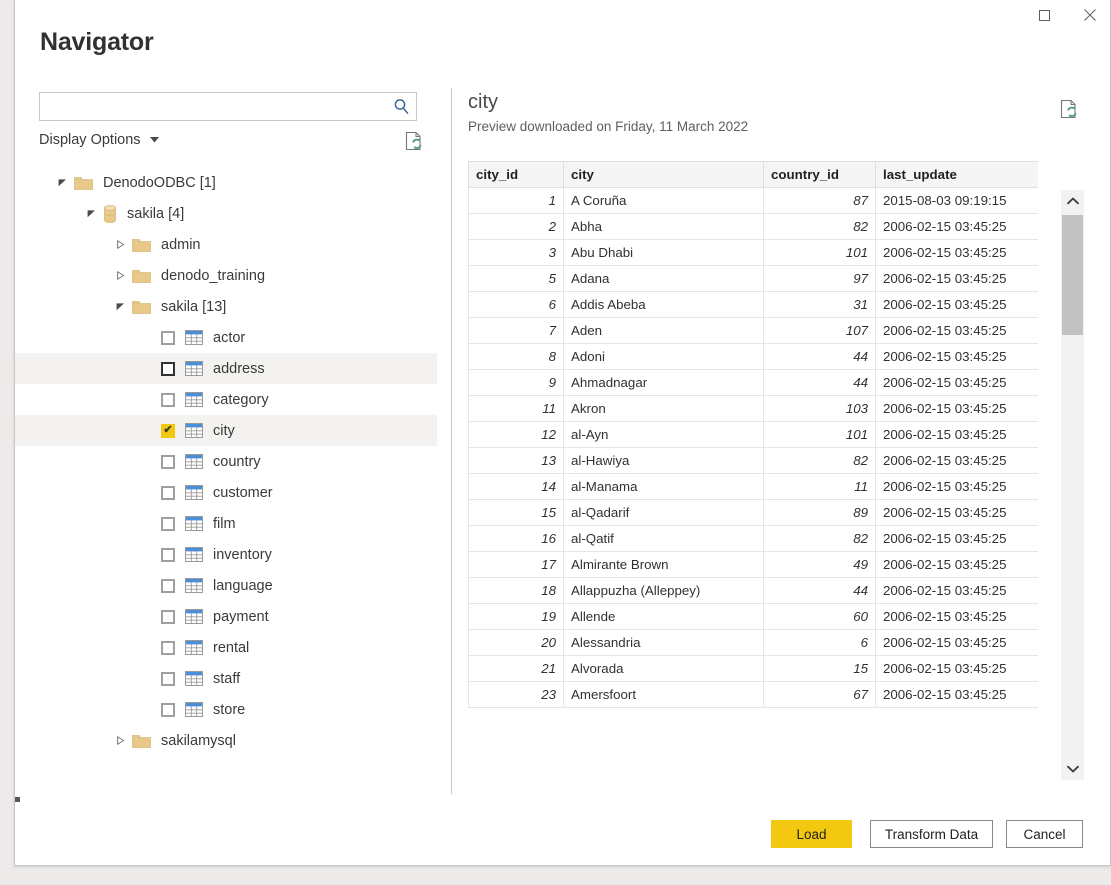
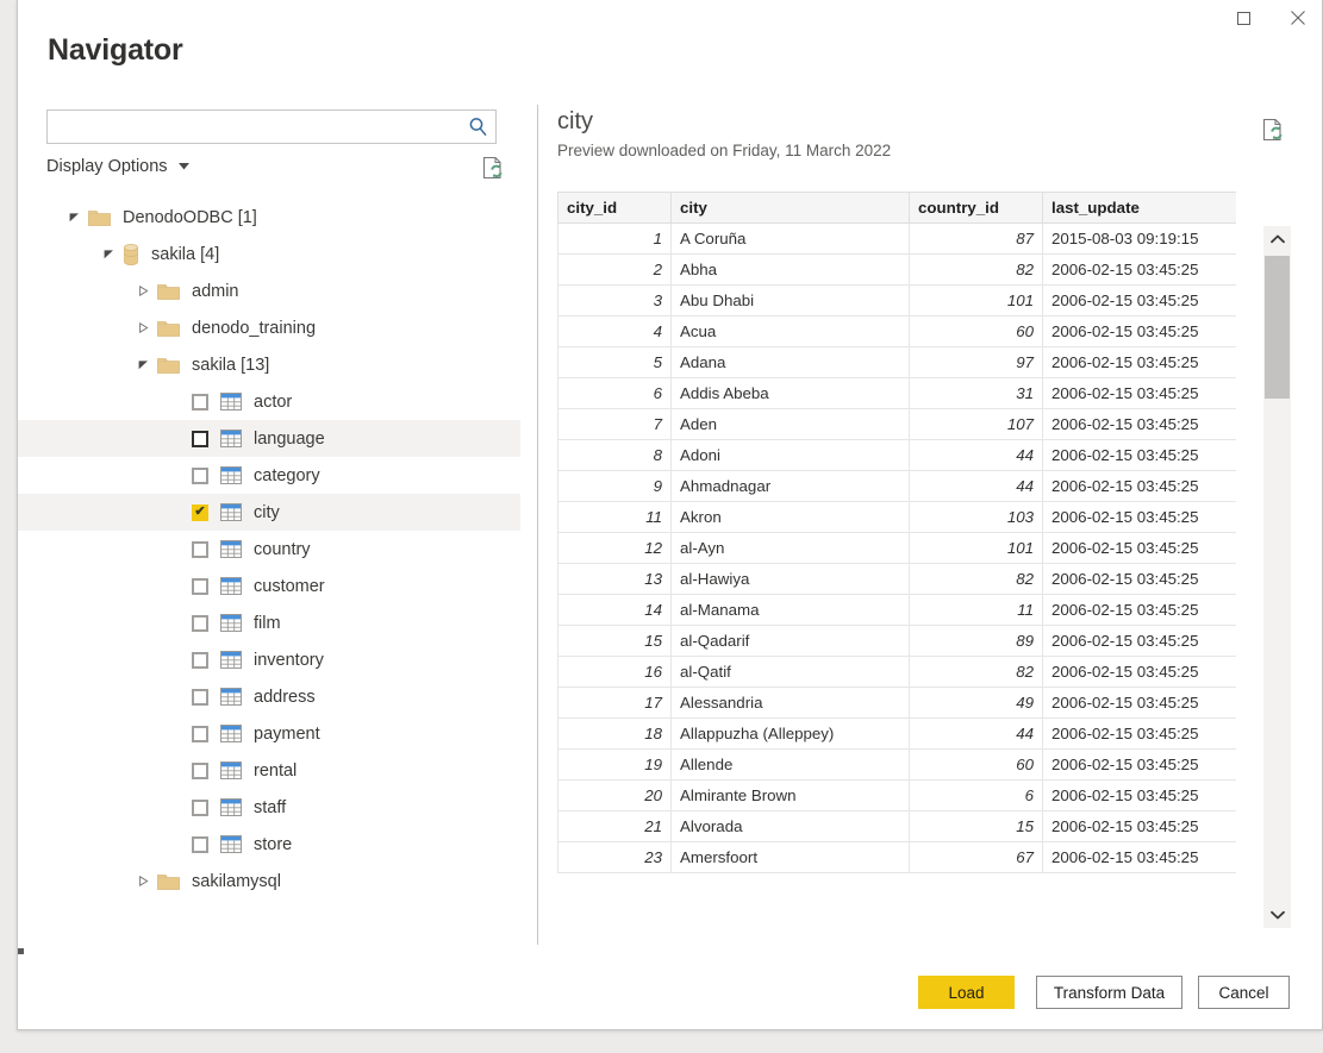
  Navigator
  Display Options
  DenodoODBC
  [1]
  sakila
  [4]
  admin
  denodo_training
  sakila
  [13]
  actor
- address
+ language
  category
  city
  country
  customer
  film
  inventory
- language
+ address
  payment
  rental
  staff
  store
  sakilamysql
  city
  Preview downloaded on Friday, 11 March 2022
  city_id	city	country_id	last_update
  1	A Coruña	87	2015-08-03 09:19:15
  2	Abha	82	2006-02-15 03:45:25
  3	Abu Dhabi	101	2006-02-15 03:45:25
+ 4	Acua	60	2006-02-15 03:45:25
  5	Adana	97	2006-02-15 03:45:25
  6	Addis Abeba	31	2006-02-15 03:45:25
  7	Aden	107	2006-02-15 03:45:25
  8	Adoni	44	2006-02-15 03:45:25
  9	Ahmadnagar	44	2006-02-15 03:45:25
  11	Akron	103	2006-02-15 03:45:25
  12	al-Ayn	101	2006-02-15 03:45:25
  13	al-Hawiya	82	2006-02-15 03:45:25
  14	al-Manama	11	2006-02-15 03:45:25
  15	al-Qadarif	89	2006-02-15 03:45:25
  16	al-Qatif	82	2006-02-15 03:45:25
- 17	Almirante Brown	49	2006-02-15 03:45:25
+ 17	Alessandria	49	2006-02-15 03:45:25
  18	Allappuzha (Alleppey)	44	2006-02-15 03:45:25
  19	Allende	60	2006-02-15 03:45:25
- 20	Alessandria	6	2006-02-15 03:45:25
+ 20	Almirante Brown	6	2006-02-15 03:45:25
  21	Alvorada	15	2006-02-15 03:45:25
  23	Amersfoort	67	2006-02-15 03:45:25
  Load
  Transform Data
  Cancel
